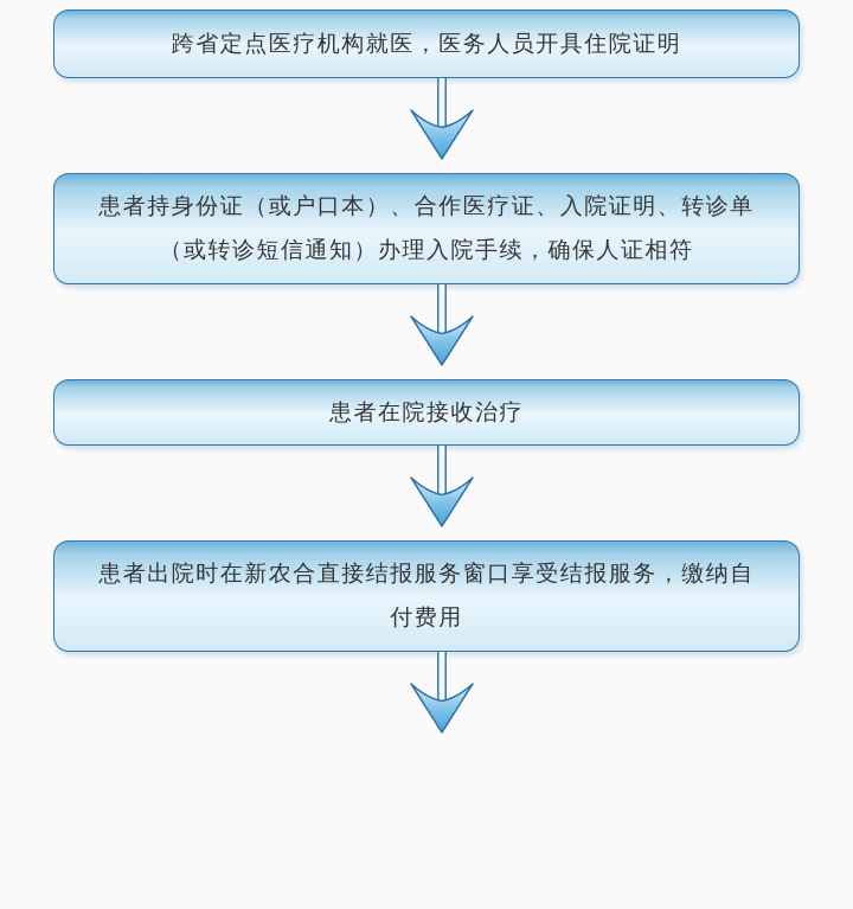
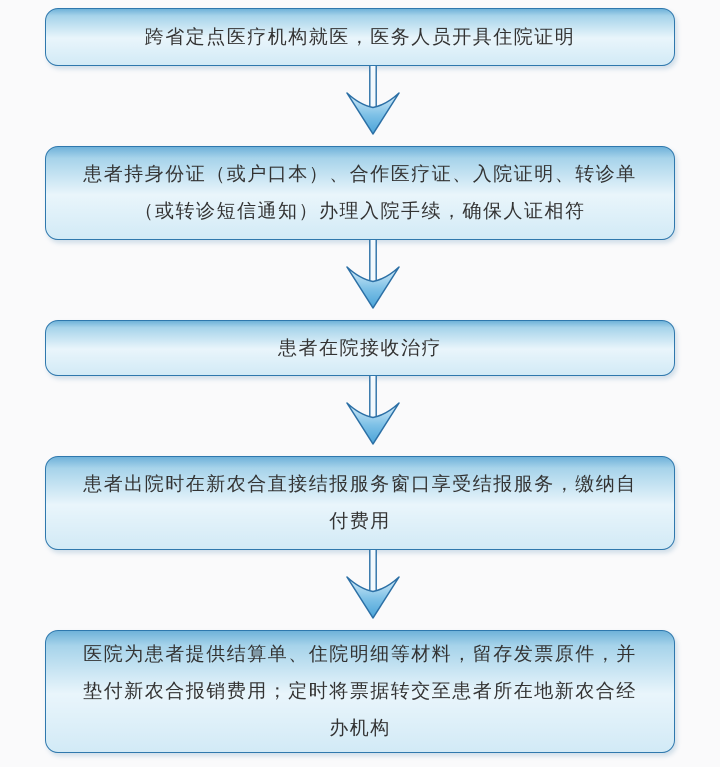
  跨省定点医疗机构就医，医务人员开具住院证明
  患者持身份证（或户口本）、合作医疗证、入院证明、转诊单（或转诊短信通知）办理入院手续，确保人证相符
  患者在院接收治疗
  患者出院时在新农合直接结报服务窗口享受结报服务，缴纳自付费用
+ 医院为患者提供结算单、住院明细等材料，留存发票原件，并垫付新农合报销费用；定时将票据转交至患者所在地新农合经办机构
